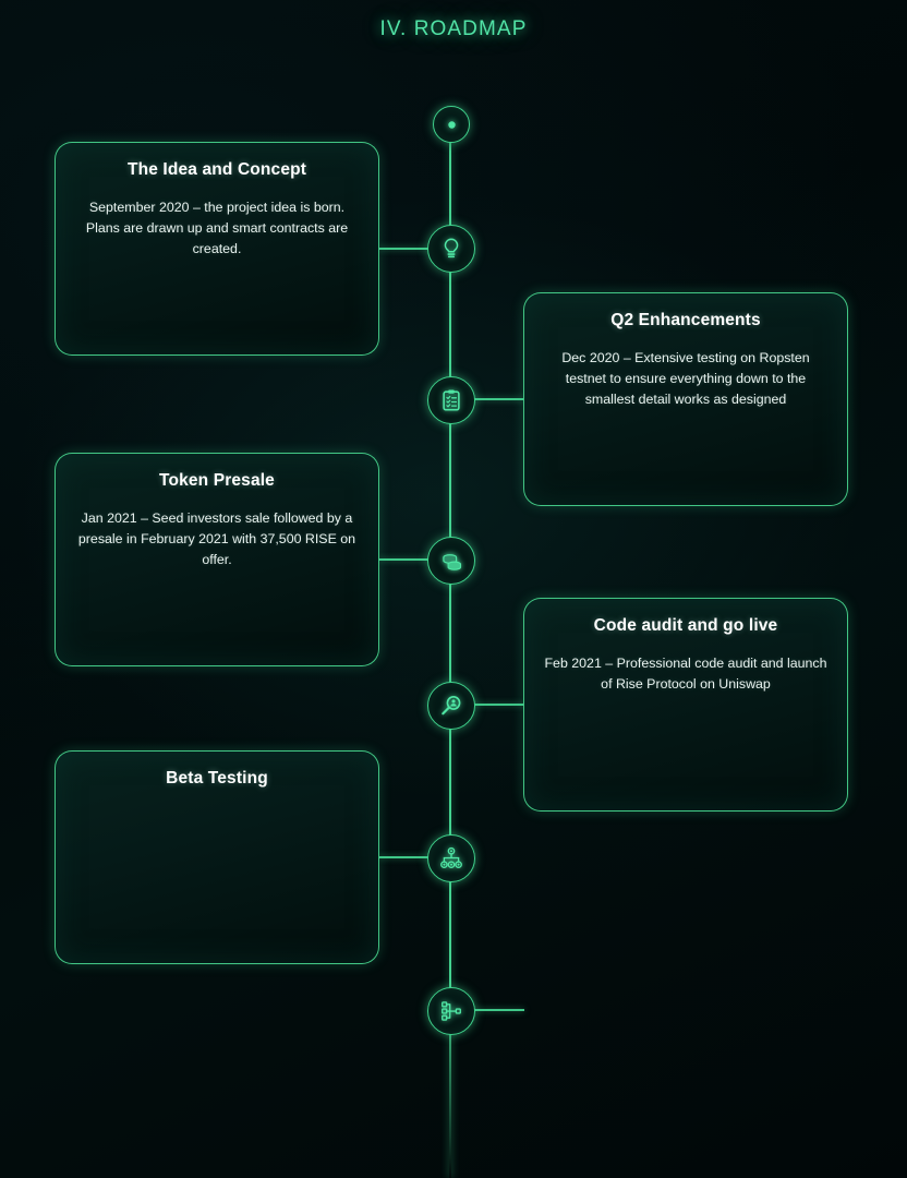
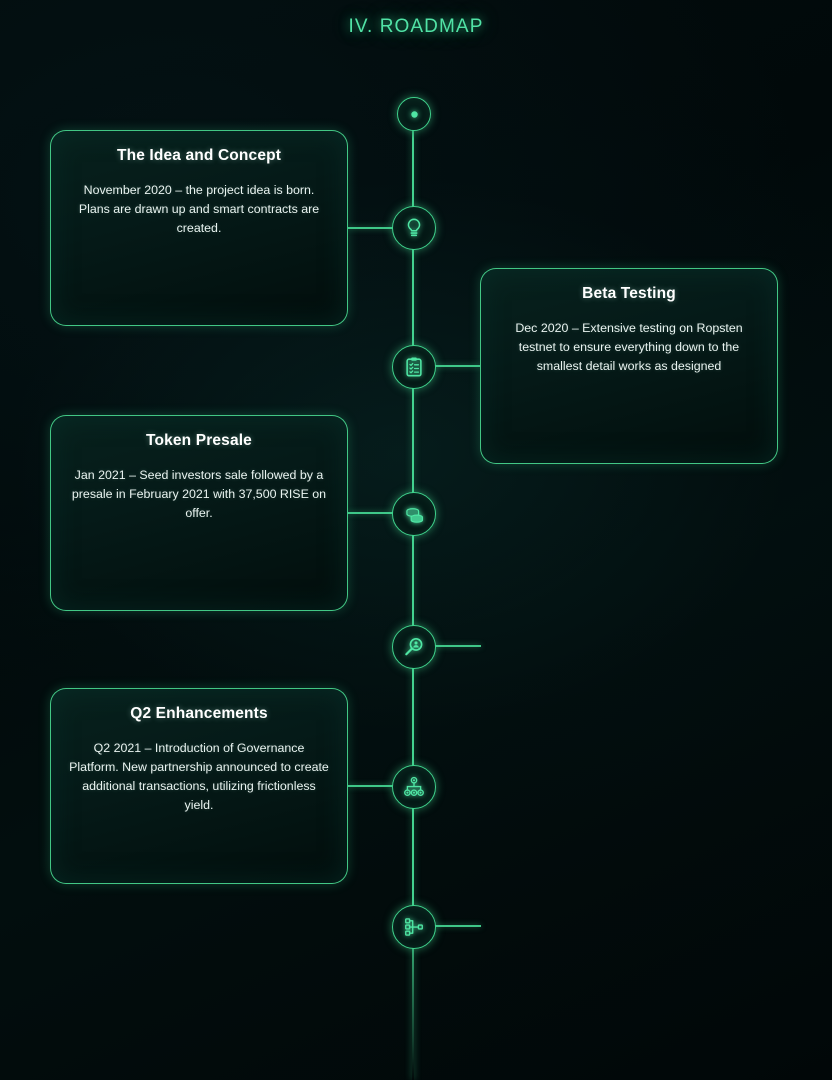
  IV. ROADMAP
  The Idea and Concept
- September 2020 – the project idea is born. Plans are drawn up and smart contracts are created.
+ November 2020 – the project idea is born. Plans are drawn up and smart contracts are created.
- Q2 Enhancements
+ Beta Testing
  Dec 2020 – Extensive testing on Ropsten testnet to ensure everything down to the smallest detail works as designed
  Token Presale
  Jan 2021 – Seed investors sale followed by a presale in February 2021 with 37,500 RISE on offer.
- Code audit and go live
- Feb 2021 – Professional code audit and launch of Rise Protocol on Uniswap
- Beta Testing
+ Q2 Enhancements
+ Q2 2021 – Introduction of Governance Platform. New partnership announced to create additional transactions, utilizing frictionless yield.
